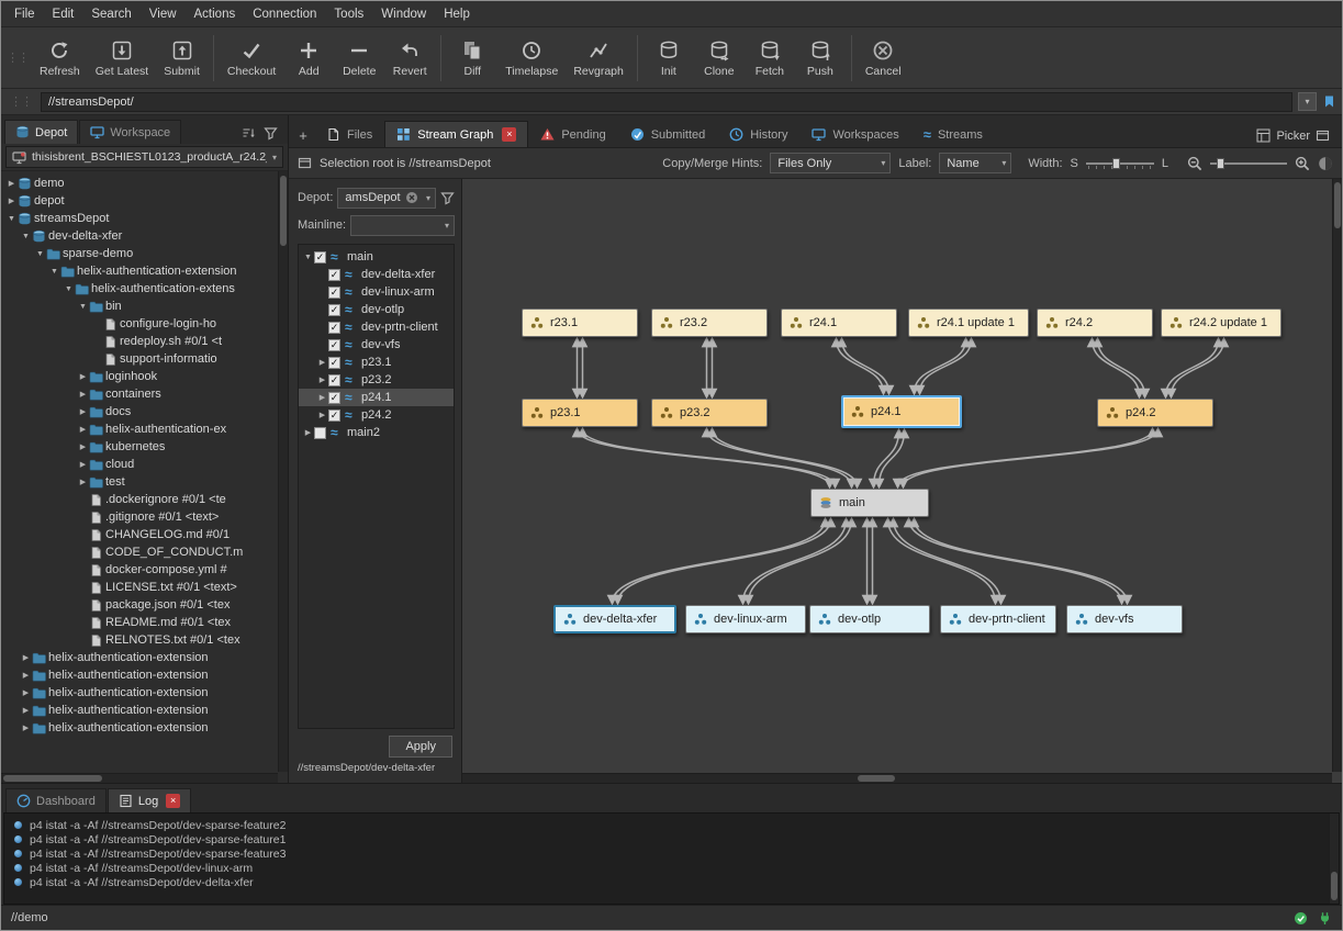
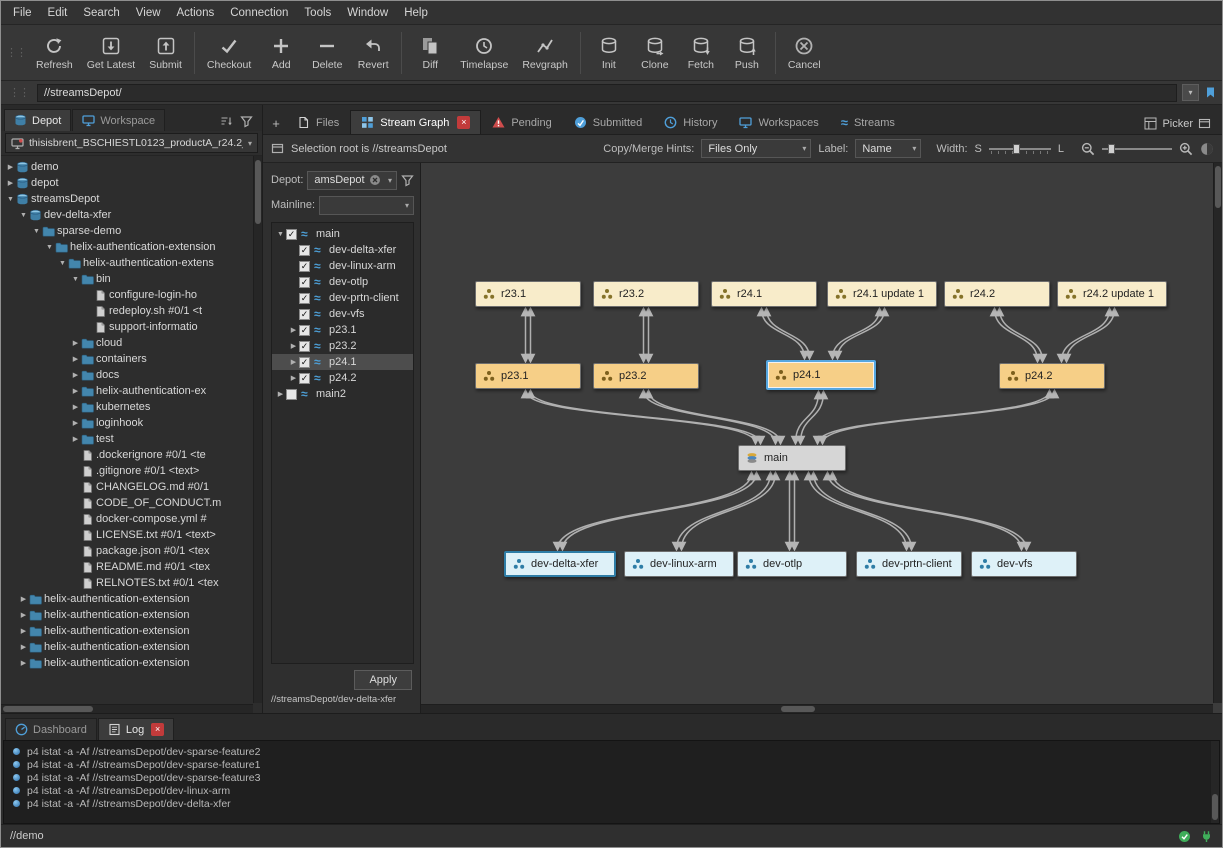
  File
  Edit
  Search
  View
  Actions
  Connection
  Tools
  Window
  Help
  ⋮⋮
  Refresh
  Get Latest
  Submit
  Checkout
  Add
  Delete
  Revert
  Diff
  Timelapse
  Revgraph
  Init
  Clone
  Fetch
  Push
  Cancel
  ⋮⋮
  //streamsDepot/
  ▾
  Depot
  Workspace
  thisisbrent_BSCHIESTL0123_productA_r24.2
  ▾
  demo
  depot
  streamsDepot
  dev-delta-xfer
  sparse-demo
  helix-authentication-extension
  helix-authentication-extens
  bin
  configure-login-ho
  redeploy.sh #0/1 <t
  support-informatio
- loginhook
+ cloud
  containers
  docs
  helix-authentication-ex
  kubernetes
- cloud
+ loginhook
  test
  .dockerignore #0/1 <te
  .gitignore #0/1 <text>
  CHANGELOG.md #0/1
  CODE_OF_CONDUCT.m
  docker-compose.yml #
  LICENSE.txt #0/1 <text>
  package.json #0/1 <tex
  README.md #0/1 <tex
  RELNOTES.txt #0/1 <tex
  helix-authentication-extension
  helix-authentication-extension
  helix-authentication-extension
  helix-authentication-extension
  helix-authentication-extension
  +
  Files
  Stream Graph
  ×
  Pending
  Submitted
  History
  Workspaces
  ≈
  Streams
  Picker
  Selection root is //streamsDepot
  Copy/Merge Hints:
  Files Only
  Label:
  Name
  Width:
  S
  L
  Depot:
  amsDepot
  Mainline:
  ✓
  ≈
  main
  ✓
  ≈
  dev-delta-xfer
  ✓
  ≈
  dev-linux-arm
  ✓
  ≈
  dev-otlp
  ✓
  ≈
  dev-prtn-client
  ✓
  ≈
  dev-vfs
  ✓
  ≈
  p23.1
  ✓
  ≈
  p23.2
  ✓
  ≈
  p24.1
  ✓
  ≈
  p24.2
  ≈
  main2
  Apply
  //streamsDepot/dev-delta-xfer
  r23.1
  r23.2
  r24.1
  r24.1 update 1
  r24.2
  r24.2 update 1
  p23.1
  p23.2
  p24.1
  p24.2
  main
  dev-delta-xfer
  dev-linux-arm
  dev-otlp
  dev-prtn-client
  dev-vfs
  Dashboard
  Log
  ×
  p4 istat -a -Af //streamsDepot/dev-sparse-feature2
  p4 istat -a -Af //streamsDepot/dev-sparse-feature1
  p4 istat -a -Af //streamsDepot/dev-sparse-feature3
  p4 istat -a -Af //streamsDepot/dev-linux-arm
  p4 istat -a -Af //streamsDepot/dev-delta-xfer
  //demo
